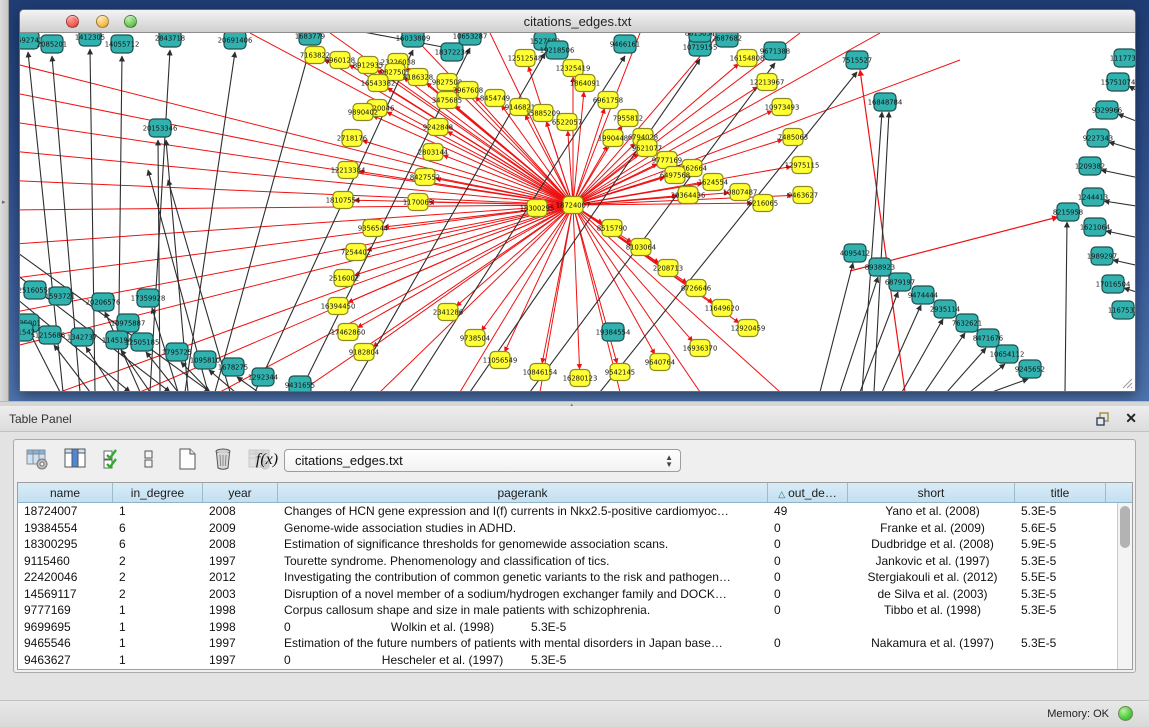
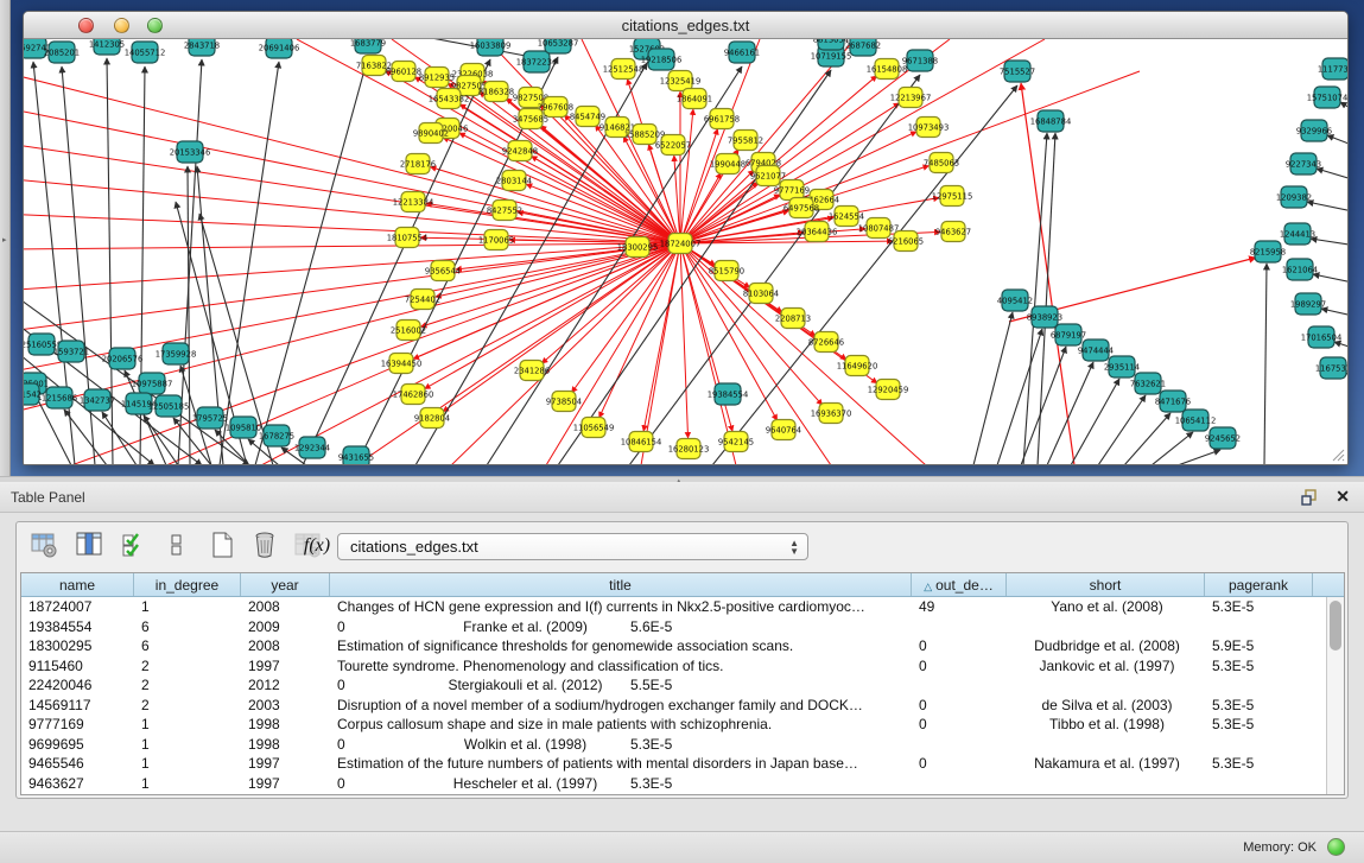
  citations_edges.txt
  69274
  2085201
  1412305
  14055712
  2843718
  20691406
  1683779
  16033809
  18372234
  10653287
  9466161
  10719155
  9671388
  7515527
  2687682
  19218506
  8813054
  16848784
  20153346
  111773
  15751074
  9329966
  9227343
  1209382
  1244413
  8215958
  1621064
  17016504
  116753
  8938923
  6879197
  9474444
  2935114
  7632621
  8471676
  10654112
  9245652
  1215686
  1342737
  20206576
  10975887
  17359928
  1145194
  12505185
  1795725
  1095810
  1678275
  1292344
  2516055
  1593721
  19384554
  9431655
  7163822
  8960128
  8912935
  23226038
  982750
  16543382
  8186328
  982750
  2967608
  3475685
  8454749
  914682
  15885209
  6522057
  12512548
  12325419
  1864091
  9890402
  2718176
  9242848
  2803144
  12213384
  8427552
  18107554
  1170065
  18300295
  18724007
  6961758
  7955812
  1990448
  6794028
  9621077
  9777169
  62664
  6497568
  1624554
  20364436
  10807487
  6216065
  16154808
  12213967
  10973493
  7485063
  12975115
  9463627
  9356544
  2516002
  16394450
  17462860
  9182804
  11056549
  10846154
  16280123
  9542145
  9640764
  16936370
  8515790
  8103064
  2208713
  8726646
  11649620
  12920459
  2341286
  9738504
  Table Panel
  ✕
  f(x)
  citations_edges.txt
  ▲
  ▼
  name
  in_degree
  year
- pagerank
+ title
  △ out_de…
  short
- title
+ pagerank
  18724007
  1
  2008
  Changes of HCN gene expression and I(f) currents in Nkx2.5-positive cardiomyoc…
  49
  Yano et al. (2008)
  5.3E-5
  19384554
  6
  2009
- Genome-wide association studies in ADHD.
  0
  Franke et al. (2009)
  5.6E-5
  18300295
  6
  2008
  Estimation of significance thresholds for genomewide association scans.
  0
  Dudbridge et al. (2008)
  5.9E-5
  9115460
  2
  1997
  Tourette syndrome. Phenomenology and classification of tics.
  0
  Jankovic et al. (1997)
  5.3E-5
  22420046
  2
  2012
- Investigating the contribution of common genetic variants to the risk and pathogen…
  0
  Stergiakouli et al. (2012)
  5.5E-5
  14569117
  2
  2003
  Disruption of a novel member of a sodium/hydrogen exchanger family and DOCK…
  0
  de Silva et al. (2003)
  5.3E-5
  9777169
  1
  1998
  Corpus callosum shape and size in male patients with schizophrenia.
  0
  Tibbo et al. (1998)
  5.3E-5
  9699695
  1
  1998
  0
  Wolkin et al. (1998)
  5.3E-5
  9465546
  1
  1997
  Estimation of the future numbers of patients with mental disorders in Japan base…
  0
  Nakamura et al. (1997)
  5.3E-5
  9463627
  1
  1997
  0
  Hescheler et al. (1997)
  5.3E-5
  Memory: OK
